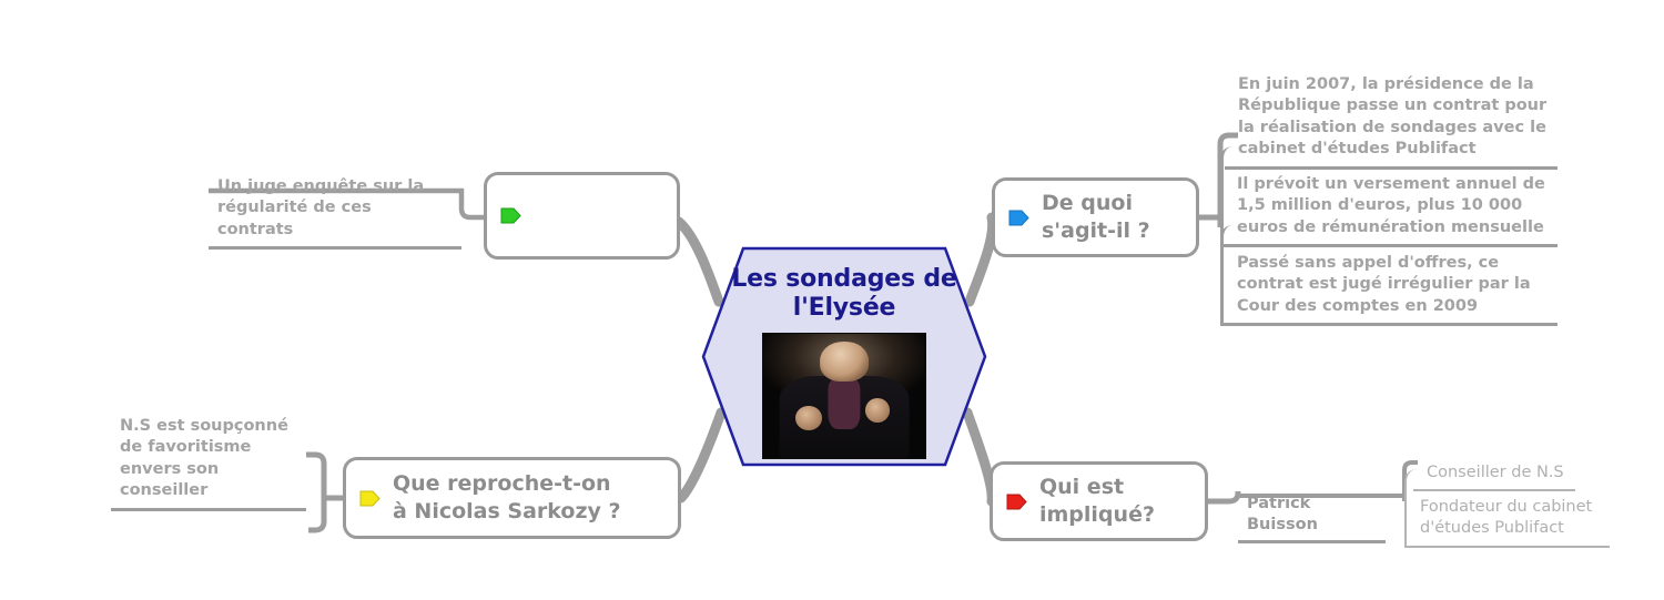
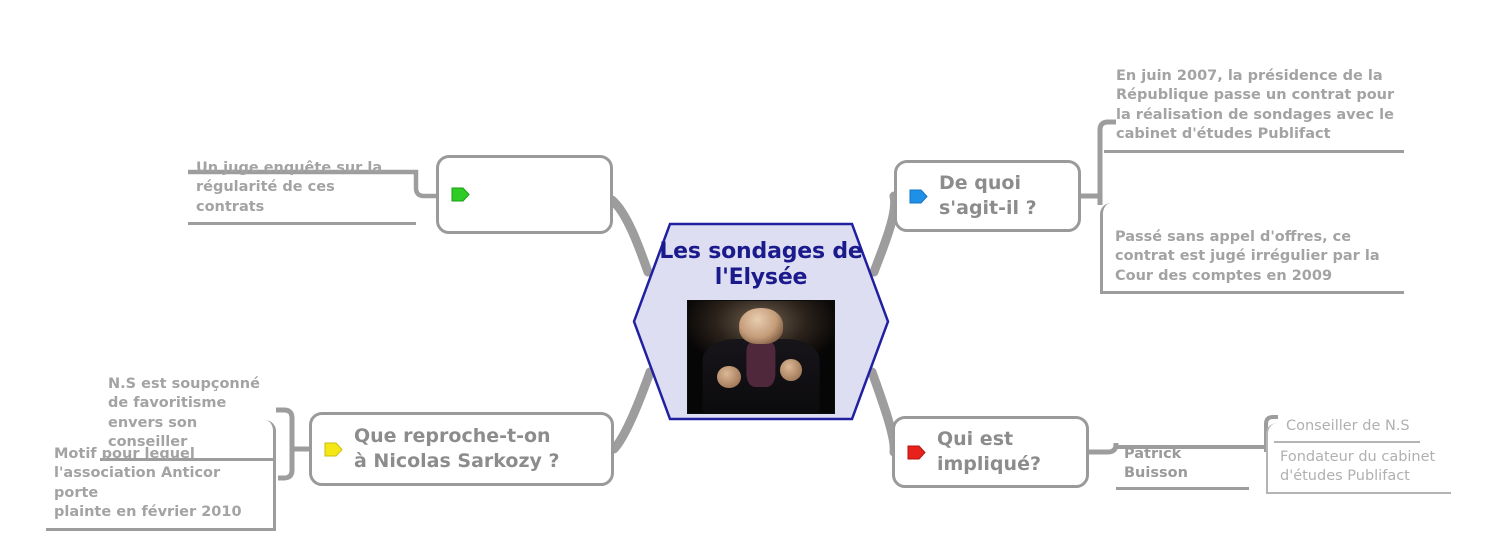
  Les sondages de l'Elysée
  Un juge enquête sur la
  régularité de ces contrats
  De quoi
  s'agit-il ?
  En juin 2007, la présidence de la
  République passe un contrat pour
  la réalisation de sondages avec le
  cabinet d'études Publifact
- Il prévoit un versement annuel de
- 1,5 million d'euros, plus 10 000
- euros de rémunération mensuelle
  Passé sans appel d'offres, ce
  contrat est jugé irrégulier par la
  Cour des comptes en 2009
  Que reproche-t-on
  à Nicolas Sarkozy ?
  N.S est soupçonné
  de favoritisme
  envers son conseiller
+ Motif pour lequel
+ l'association Anticor porte
+ plainte en février 2010
  Qui est
  impliqué?
  Patrick Buisson
  Conseiller de N.S
  Fondateur du cabinet
  d'études Publifact
